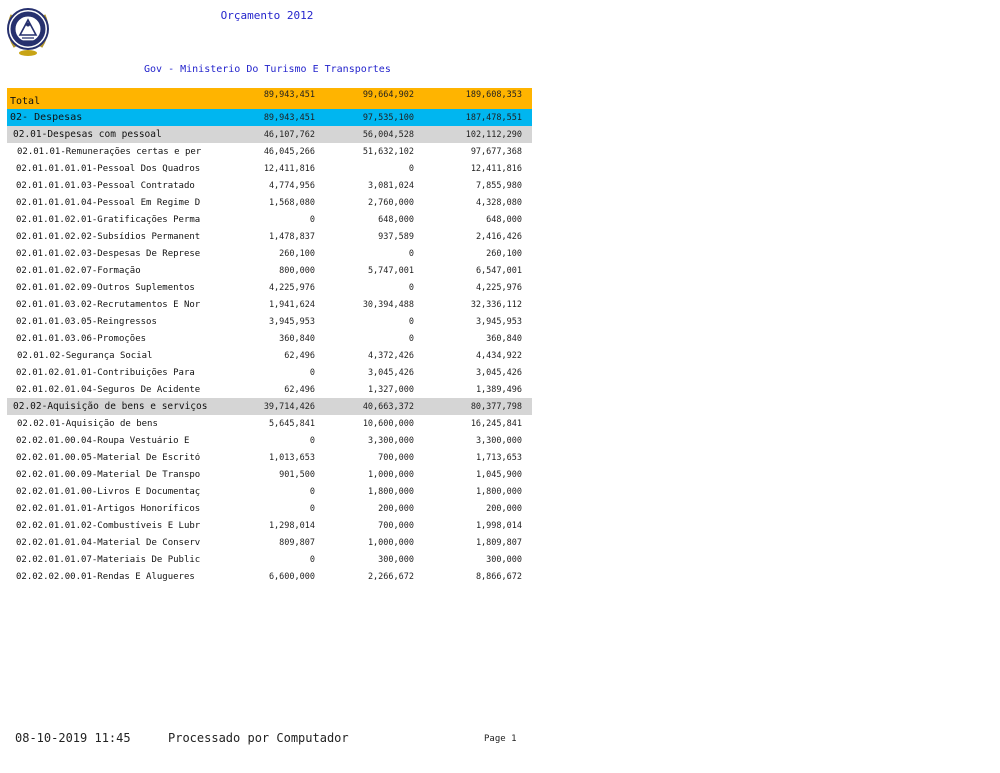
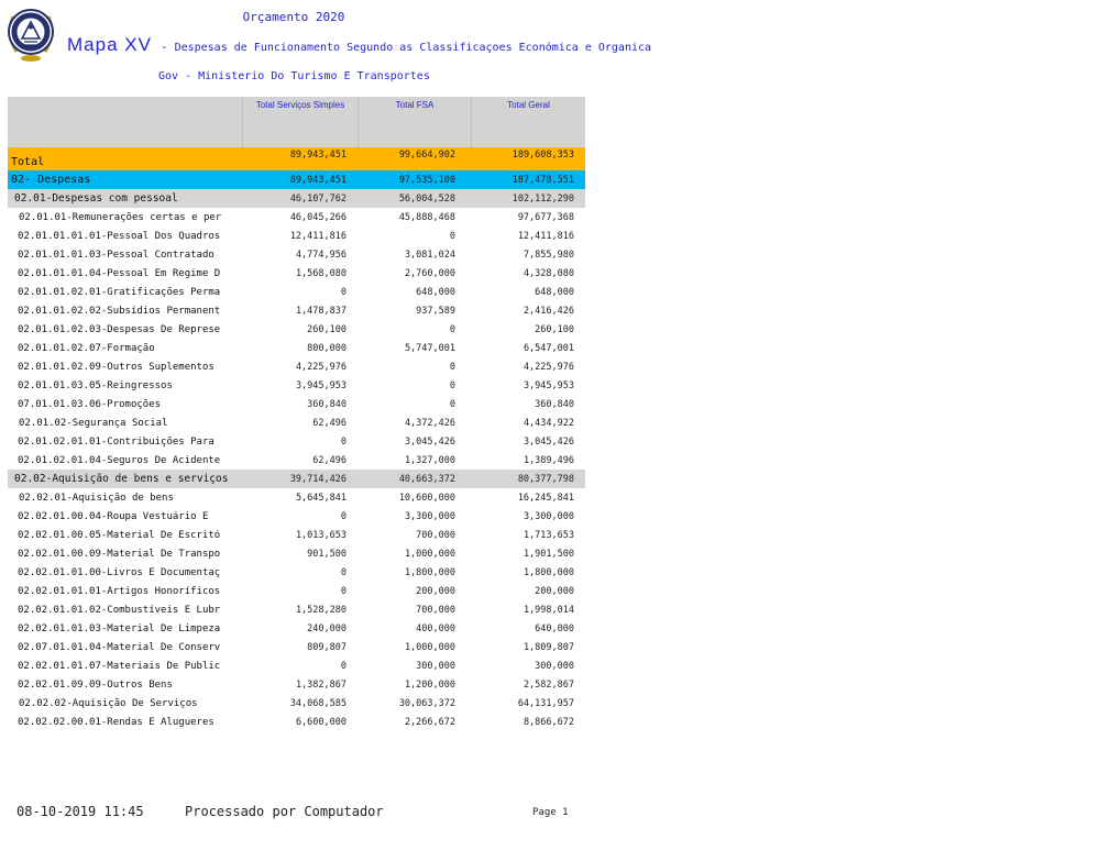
- Orçamento 2012
+ Orçamento 2020
+ Mapa XV
+ -
+ Despesas de Funcionamento Segundo as Classificaçoes Económica e Organica
  Gov - Ministerio Do Turismo E Transportes
+ Total Serviços Simples
+ Total FSA
+ Total Geral
  Total
  89,943,451
  99,664,902
  189,608,353
  02- Despesas
  89,943,451
  97,535,100
  187,478,551
  02.01-Despesas com pessoal
  46,107,762
  56,004,528
  102,112,290
  02.01.01-Remunerações certas e per
  46,045,266
- 51,632,102
+ 45,888,468
  97,677,368
  02.01.01.01.01-Pessoal Dos Quadros
  12,411,816
  0
  12,411,816
  02.01.01.01.03-Pessoal Contratado
  4,774,956
  3,081,024
  7,855,980
  02.01.01.01.04-Pessoal Em Regime D
  1,568,080
  2,760,000
  4,328,080
  02.01.01.02.01-Gratificações Perma
  0
  648,000
  648,000
  02.01.01.02.02-Subsídios Permanent
  1,478,837
  937,589
  2,416,426
  02.01.01.02.03-Despesas De Represe
  260,100
  0
  260,100
  02.01.01.02.07-Formação
  800,000
  5,747,001
  6,547,001
  02.01.01.02.09-Outros Suplementos
  4,225,976
  0
  4,225,976
- 02.01.01.03.02-Recrutamentos E Nor
- 1,941,624
- 30,394,488
- 32,336,112
  02.01.01.03.05-Reingressos
  3,945,953
  0
  3,945,953
- 02.01.01.03.06-Promoções
+ 07.01.01.03.06-Promoções
  360,840
  0
  360,840
  02.01.02-Segurança Social
  62,496
  4,372,426
  4,434,922
  02.01.02.01.01-Contribuições Para
  0
  3,045,426
  3,045,426
  02.01.02.01.04-Seguros De Acidente
  62,496
  1,327,000
  1,389,496
  02.02-Aquisição de bens e serviços
  39,714,426
  40,663,372
  80,377,798
  02.02.01-Aquisição de bens
  5,645,841
  10,600,000
  16,245,841
  02.02.01.00.04-Roupa Vestuário E
  0
  3,300,000
  3,300,000
  02.02.01.00.05-Material De Escritó
  1,013,653
  700,000
  1,713,653
  02.02.01.00.09-Material De Transpo
  901,500
  1,000,000
- 1,045,900
+ 1,901,500
  02.02.01.01.00-Livros E Documentaç
  0
  1,800,000
  1,800,000
  02.02.01.01.01-Artigos Honoríficos
  0
  200,000
  200,000
  02.02.01.01.02-Combustíveis E Lubr
- 1,298,014
+ 1,528,280
  700,000
  1,998,014
+ 02.02.01.01.03-Material De Limpeza
+ 240,000
+ 400,000
+ 640,000
- 02.02.01.01.04-Material De Conserv
+ 02.07.01.01.04-Material De Conserv
  809,807
  1,000,000
  1,809,807
  02.02.01.01.07-Materiais De Public
  0
  300,000
  300,000
+ 02.02.01.09.09-Outros Bens
+ 1,382,867
+ 1,200,000
+ 2,582,867
+ 02.02.02-Aquisição De Serviços
+ 34,068,585
+ 30,063,372
+ 64,131,957
  02.02.02.00.01-Rendas E Alugueres
  6,600,000
  2,266,672
  8,866,672
  08-10-2019 11:45
  Processado por Computador
  Page 1
